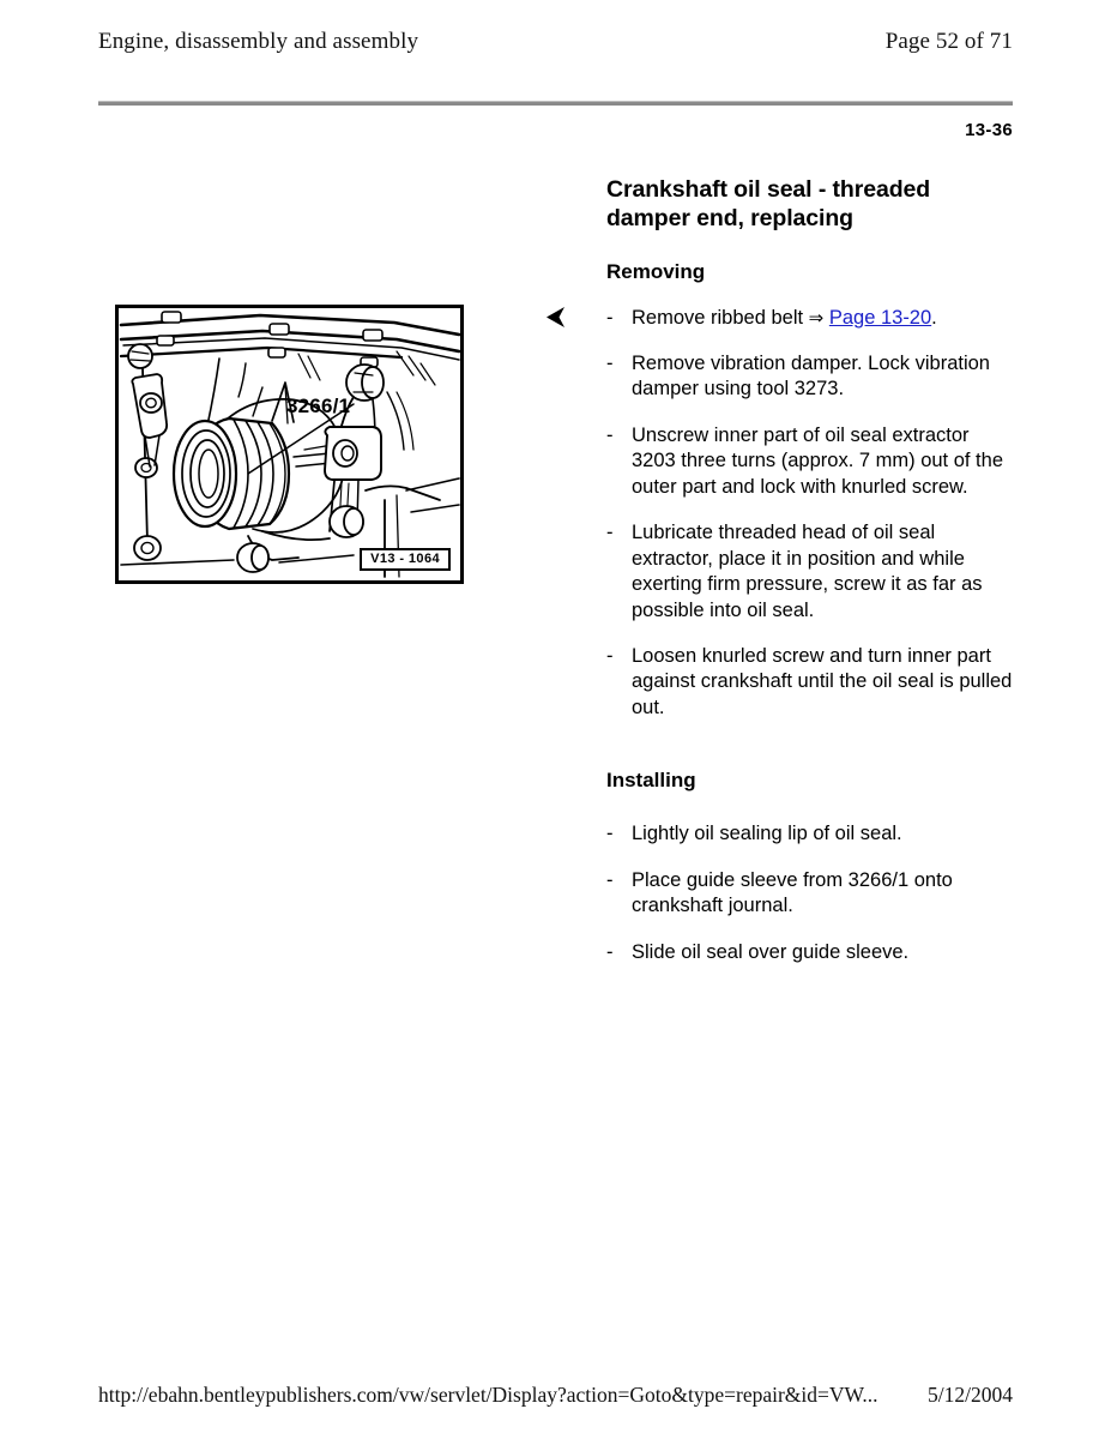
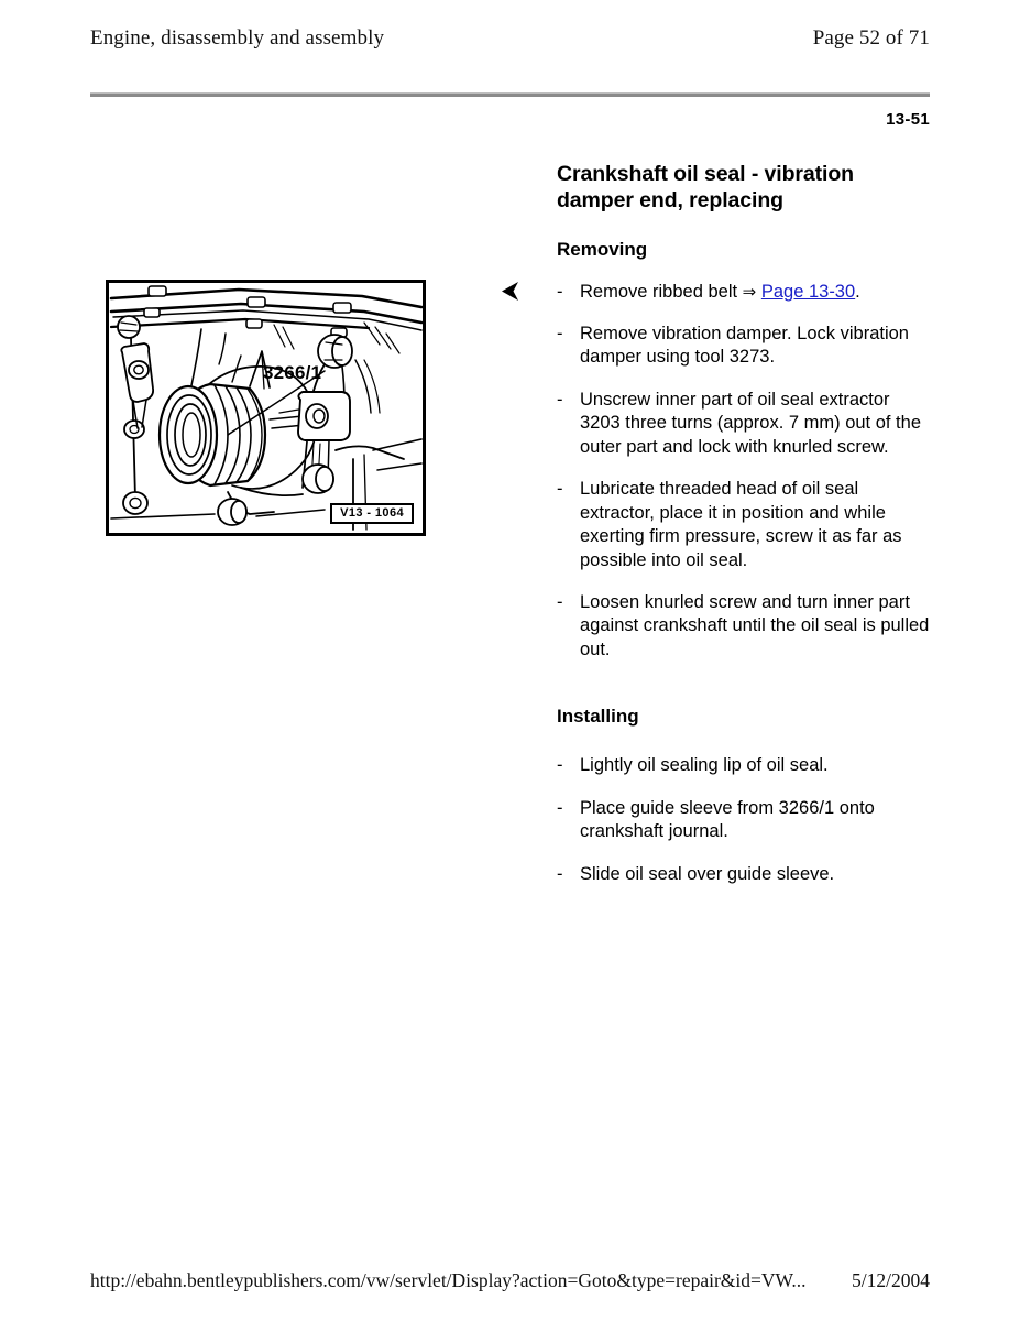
  Engine, disassembly and assembly
  Page 52 of 71
- 13-36
+ 13-51
  3266/1
  V13 - 1064
- Crankshaft oil seal - threaded damper end, replacing
+ Crankshaft oil seal - vibration damper end, replacing
  Removing
  -
- Remove ribbed belt ⇒ Page 13-20.
+ Remove ribbed belt ⇒ Page 13-30.
  -
  Remove vibration damper. Lock vibration damper using tool 3273.
  -
  Unscrew inner part of oil seal extractor 3203 three turns (approx. 7 mm) out of the outer part and lock with knurled screw.
  -
  Lubricate threaded head of oil seal extractor, place it in position and while exerting firm pressure, screw it as far as possible into oil seal.
  -
  Loosen knurled screw and turn inner part against crankshaft until the oil seal is pulled out.
  Installing
  -
  Lightly oil sealing lip of oil seal.
  -
  Place guide sleeve from 3266/1 onto crankshaft journal.
  -
  Slide oil seal over guide sleeve.
  http://ebahn.bentleypublishers.com/vw/servlet/Display?action=Goto&type=repair&id=VW...
  5/12/2004
